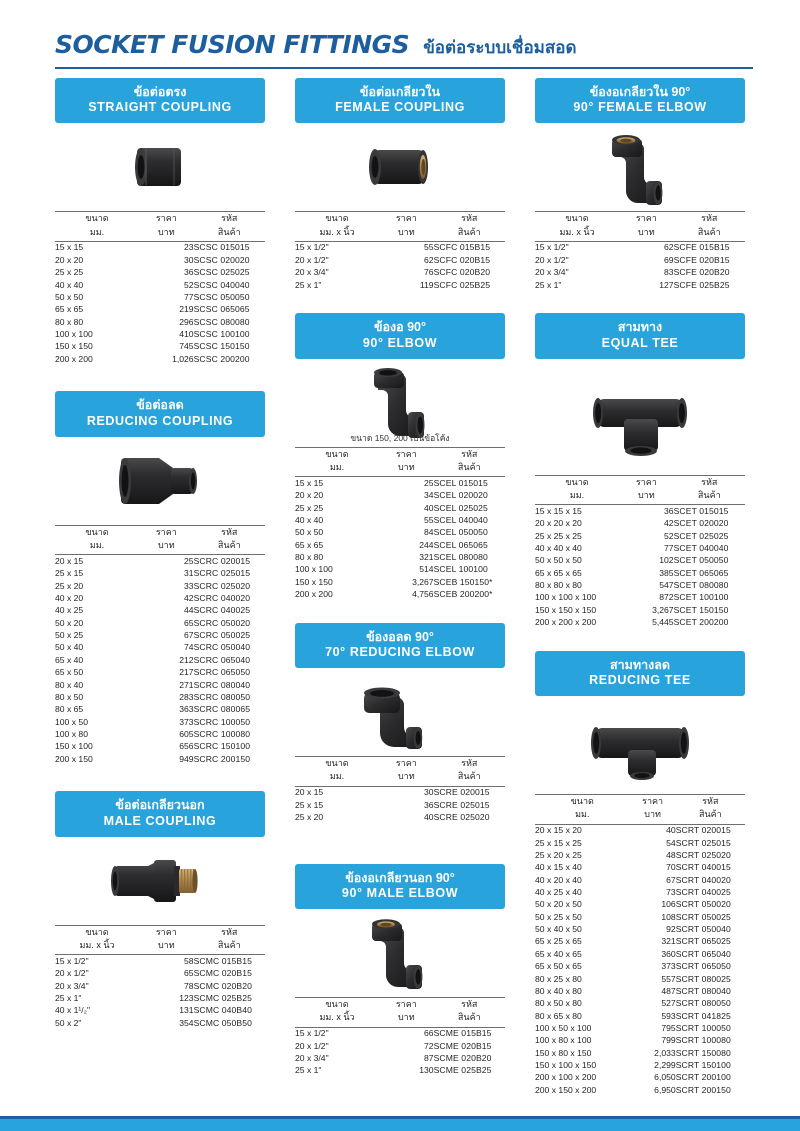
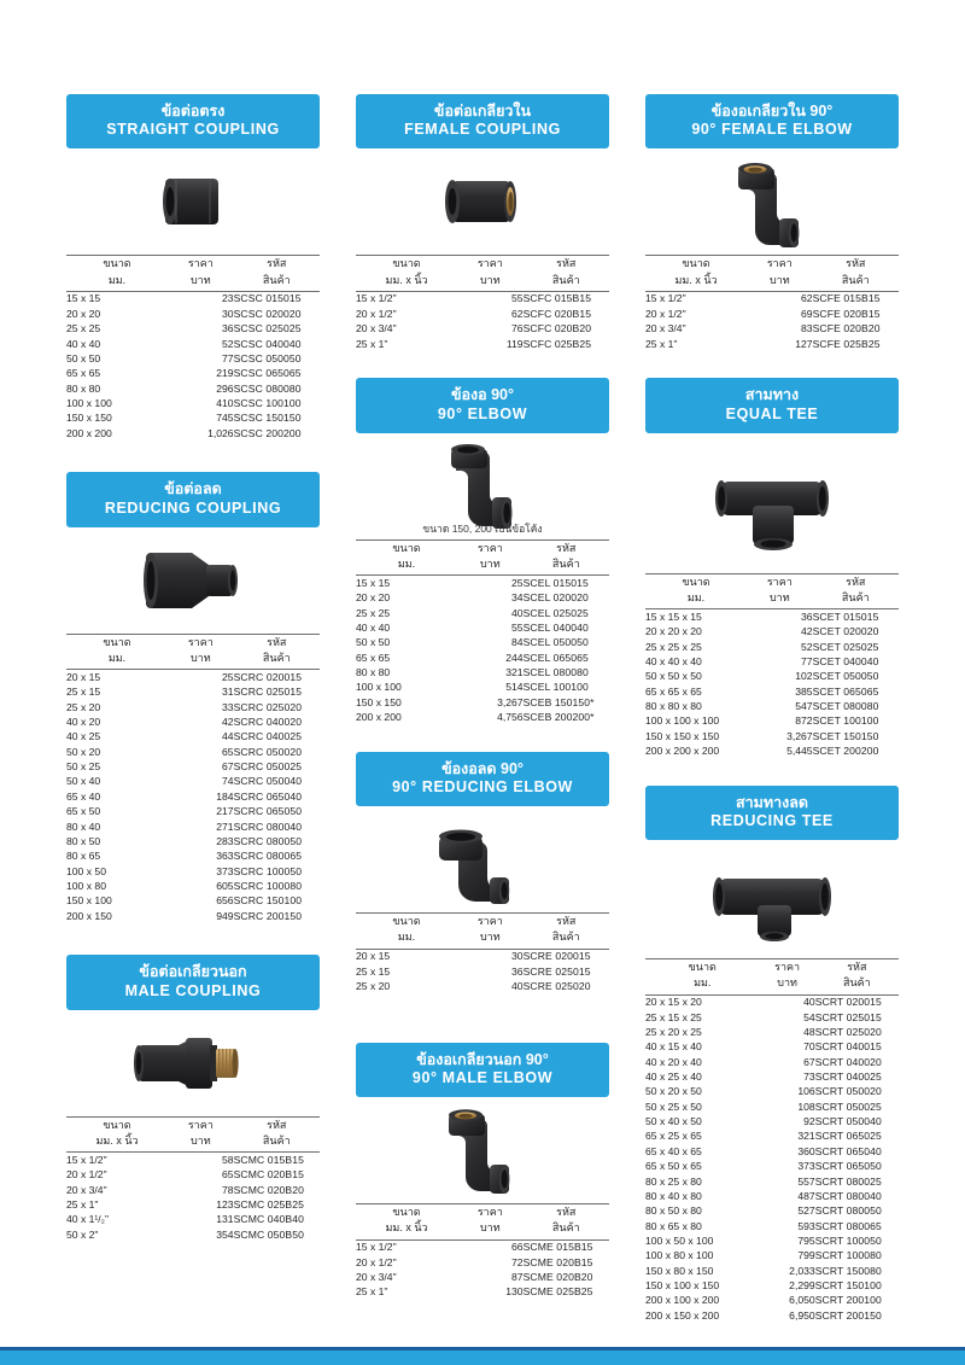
- SOCKET FUSION FITTINGS
- ข้อต่อระบบเชื่อมสอด
  ข้อต่อตรง
  STRAIGHT COUPLING
  ขนาด	ราคา	รหัส
  มม.	บาท	สินค้า
  15 x 15	23	SCSC 015015
  20 x 20	30	SCSC 020020
  25 x 25	36	SCSC 025025
  40 x 40	52	SCSC 040040
  50 x 50	77	SCSC 050050
  65 x 65	219	SCSC 065065
  80 x 80	296	SCSC 080080
  100 x 100	410	SCSC 100100
  150 x 150	745	SCSC 150150
  200 x 200	1,026	SCSC 200200
  ข้อต่อลด
  REDUCING COUPLING
  ขนาด	ราคา	รหัส
  มม.	บาท	สินค้า
  20 x 15	25	SCRC 020015
  25 x 15	31	SCRC 025015
  25 x 20	33	SCRC 025020
  40 x 20	42	SCRC 040020
  40 x 25	44	SCRC 040025
  50 x 20	65	SCRC 050020
  50 x 25	67	SCRC 050025
  50 x 40	74	SCRC 050040
- 65 x 40	212	SCRC 065040
+ 65 x 40	184	SCRC 065040
  65 x 50	217	SCRC 065050
  80 x 40	271	SCRC 080040
  80 x 50	283	SCRC 080050
  80 x 65	363	SCRC 080065
  100 x 50	373	SCRC 100050
  100 x 80	605	SCRC 100080
  150 x 100	656	SCRC 150100
  200 x 150	949	SCRC 200150
  ข้อต่อเกลียวนอก
  MALE COUPLING
  ขนาด	ราคา	รหัส
  มม. x นิ้ว	บาท	สินค้า
  15 x 1/2"	58	SCMC 015B15
  20 x 1/2"	65	SCMC 020B15
  20 x 3/4"	78	SCMC 020B20
  25 x 1"	123	SCMC 025B25
  40 x 1¹/₂"	131	SCMC 040B40
  50 x 2"	354	SCMC 050B50
  ข้อต่อเกลียวใน
  FEMALE COUPLING
  ขนาด	ราคา	รหัส
  มม. x นิ้ว	บาท	สินค้า
  15 x 1/2"	55	SCFC 015B15
  20 x 1/2"	62	SCFC 020B15
  20 x 3/4"	76	SCFC 020B20
  25 x 1"	119	SCFC 025B25
  ข้องอ 90°
  90° ELBOW
  ขนาด 150, 200 เป็นข้อโค้ง
  ขนาด	ราคา	รหัส
  มม.	บาท	สินค้า
  15 x 15	25	SCEL 015015
  20 x 20	34	SCEL 020020
  25 x 25	40	SCEL 025025
  40 x 40	55	SCEL 040040
  50 x 50	84	SCEL 050050
  65 x 65	244	SCEL 065065
  80 x 80	321	SCEL 080080
  100 x 100	514	SCEL 100100
  150 x 150	3,267	SCEB 150150*
  200 x 200	4,756	SCEB 200200*
  ข้องอลด 90°
- 70° REDUCING ELBOW
+ 90° REDUCING ELBOW
  ขนาด	ราคา	รหัส
  มม.	บาท	สินค้า
  20 x 15	30	SCRE 020015
  25 x 15	36	SCRE 025015
  25 x 20	40	SCRE 025020
  ข้องอเกลียวนอก 90°
  90° MALE ELBOW
  ขนาด	ราคา	รหัส
  มม. x นิ้ว	บาท	สินค้า
  15 x 1/2"	66	SCME 015B15
  20 x 1/2"	72	SCME 020B15
  20 x 3/4"	87	SCME 020B20
  25 x 1"	130	SCME 025B25
  ข้องอเกลียวใน 90°
  90° FEMALE ELBOW
  ขนาด	ราคา	รหัส
  มม. x นิ้ว	บาท	สินค้า
  15 x 1/2"	62	SCFE 015B15
  20 x 1/2"	69	SCFE 020B15
  20 x 3/4"	83	SCFE 020B20
  25 x 1"	127	SCFE 025B25
  สามทาง
  EQUAL TEE
  ขนาด	ราคา	รหัส
  มม.	บาท	สินค้า
  15 x 15 x 15	36	SCET 015015
  20 x 20 x 20	42	SCET 020020
  25 x 25 x 25	52	SCET 025025
  40 x 40 x 40	77	SCET 040040
  50 x 50 x 50	102	SCET 050050
  65 x 65 x 65	385	SCET 065065
  80 x 80 x 80	547	SCET 080080
  100 x 100 x 100	872	SCET 100100
  150 x 150 x 150	3,267	SCET 150150
  200 x 200 x 200	5,445	SCET 200200
  สามทางลด
  REDUCING TEE
  ขนาด	ราคา	รหัส
  มม.	บาท	สินค้า
  20 x 15 x 20	40	SCRT 020015
  25 x 15 x 25	54	SCRT 025015
  25 x 20 x 25	48	SCRT 025020
  40 x 15 x 40	70	SCRT 040015
  40 x 20 x 40	67	SCRT 040020
  40 x 25 x 40	73	SCRT 040025
  50 x 20 x 50	106	SCRT 050020
  50 x 25 x 50	108	SCRT 050025
  50 x 40 x 50	92	SCRT 050040
  65 x 25 x 65	321	SCRT 065025
  65 x 40 x 65	360	SCRT 065040
  65 x 50 x 65	373	SCRT 065050
  80 x 25 x 80	557	SCRT 080025
  80 x 40 x 80	487	SCRT 080040
  80 x 50 x 80	527	SCRT 080050
- 80 x 65 x 80	593	SCRT 041825
+ 80 x 65 x 80	593	SCRT 080065
  100 x 50 x 100	795	SCRT 100050
  100 x 80 x 100	799	SCRT 100080
  150 x 80 x 150	2,033	SCRT 150080
  150 x 100 x 150	2,299	SCRT 150100
  200 x 100 x 200	6,050	SCRT 200100
  200 x 150 x 200	6,950	SCRT 200150
